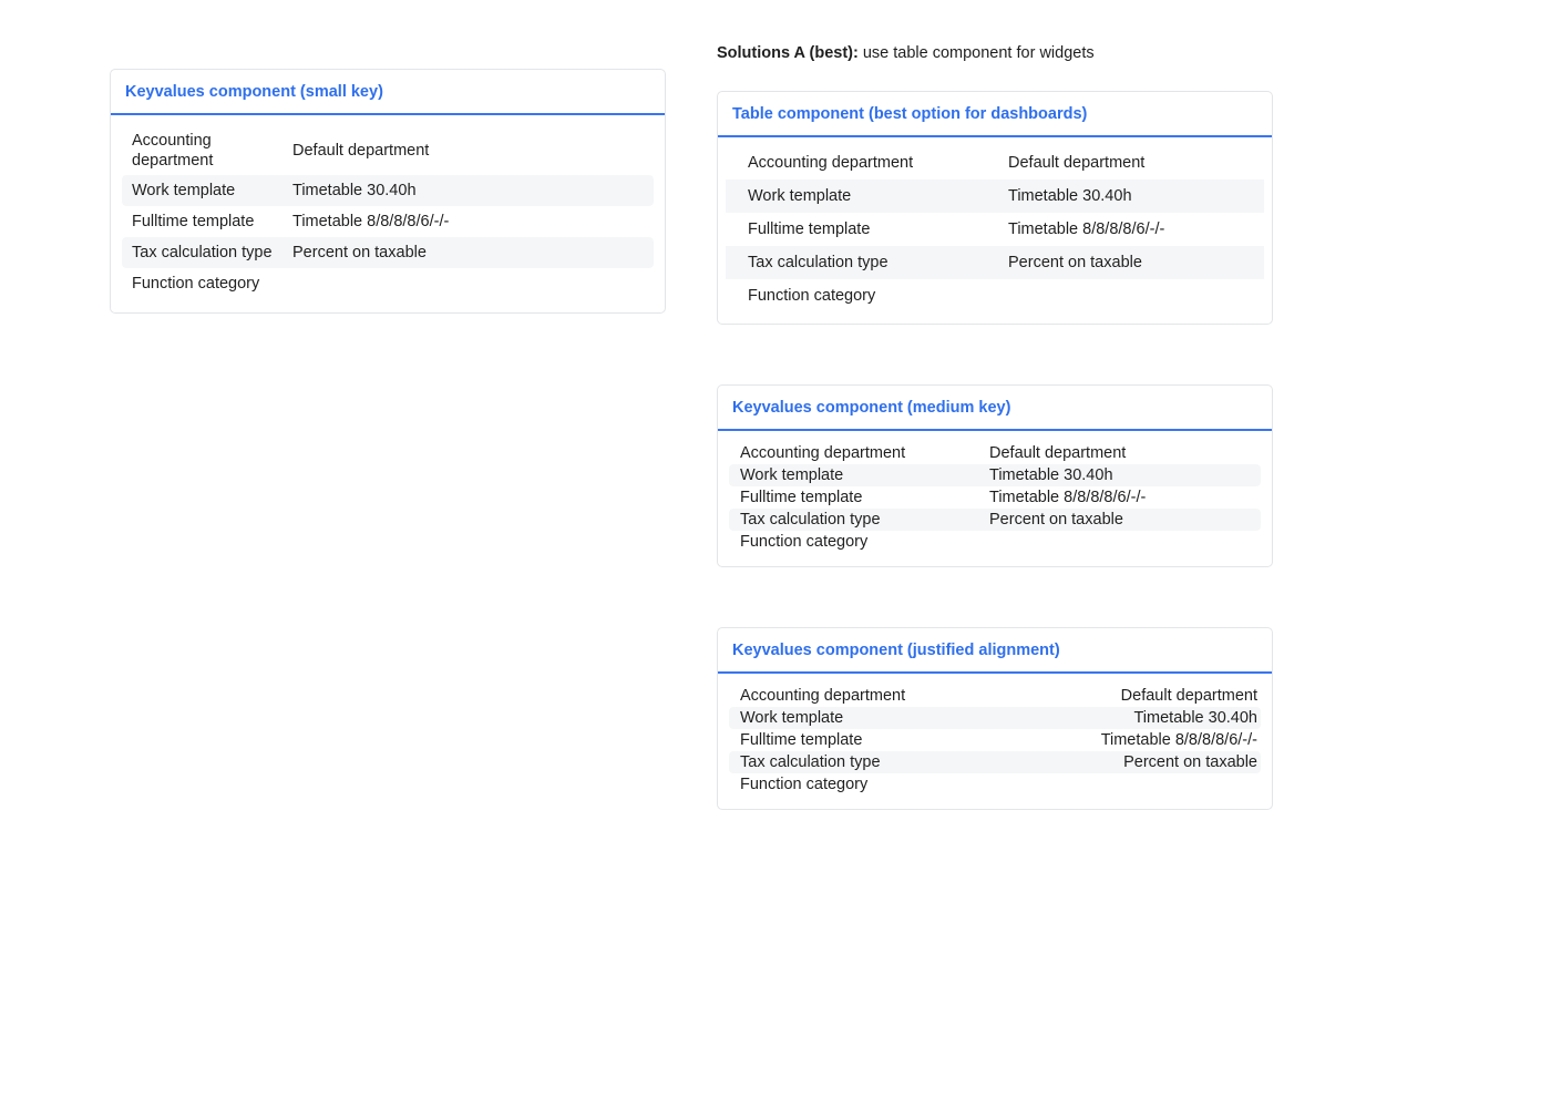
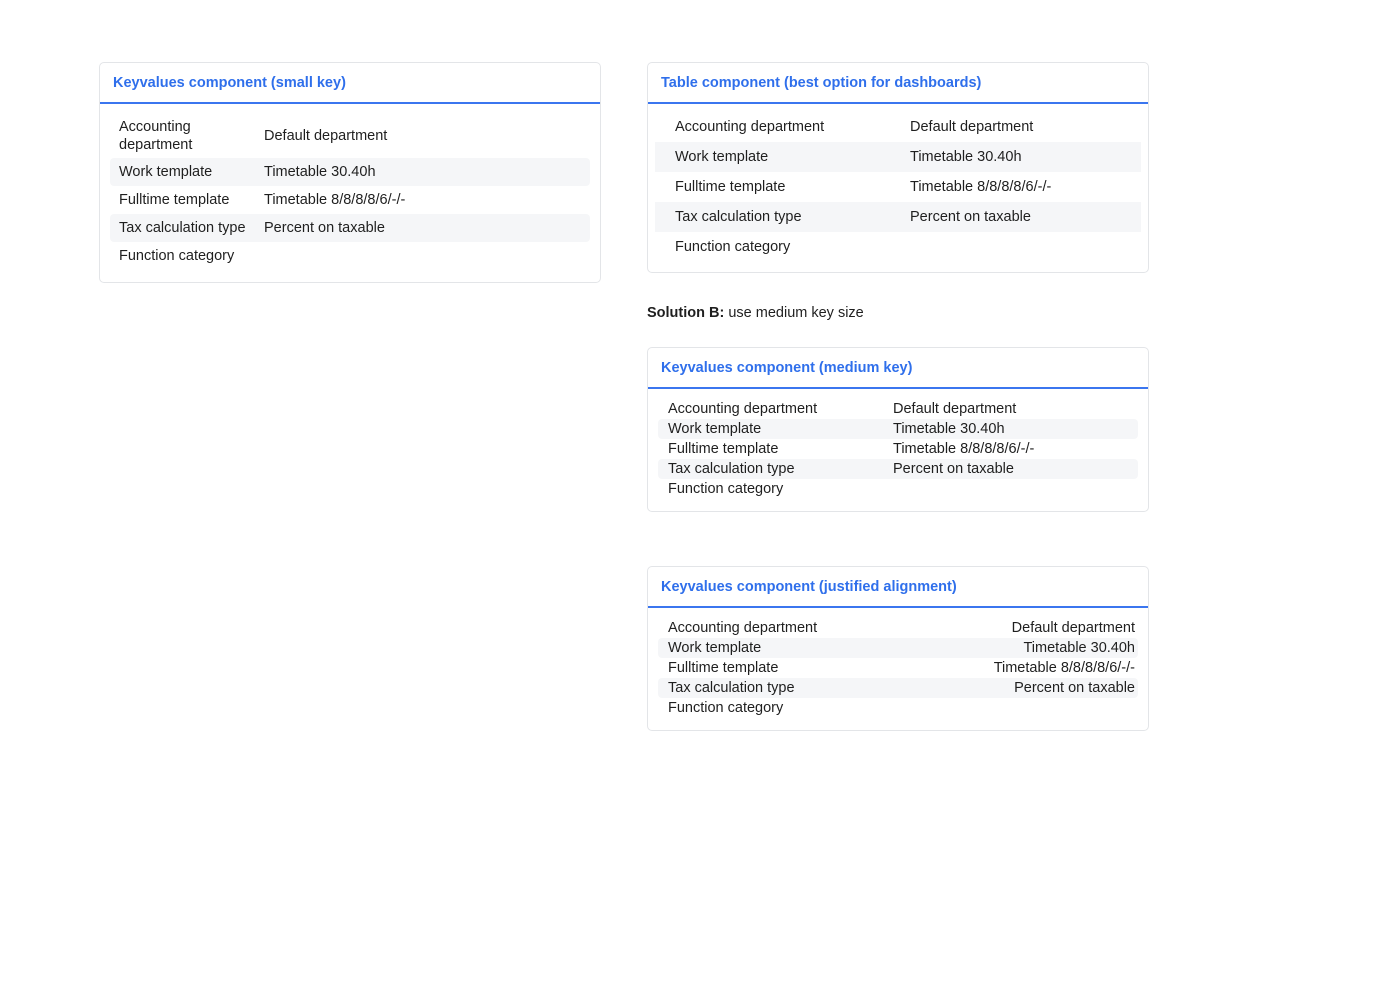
  Keyvalues component (small key)
  Accounting department
  Default department
  Work template
  Timetable 30.40h
  Fulltime template
  Timetable 8/8/8/8/6/-/-
  Tax calculation type
  Percent on taxable
  Function category
- Solutions A (best): use table component for widgets
  Table component (best option for dashboards)
  Accounting department
  Default department
  Work template
  Timetable 30.40h
  Fulltime template
  Timetable 8/8/8/8/6/-/-
  Tax calculation type
  Percent on taxable
  Function category
+ Solution B: use medium key size
  Keyvalues component (medium key)
  Accounting department
  Default department
  Work template
  Timetable 30.40h
  Fulltime template
  Timetable 8/8/8/8/6/-/-
  Tax calculation type
  Percent on taxable
  Function category
  Keyvalues component (justified alignment)
  Accounting department
  Default department
  Work template
  Timetable 30.40h
  Fulltime template
  Timetable 8/8/8/8/6/-/-
  Tax calculation type
  Percent on taxable
  Function category
